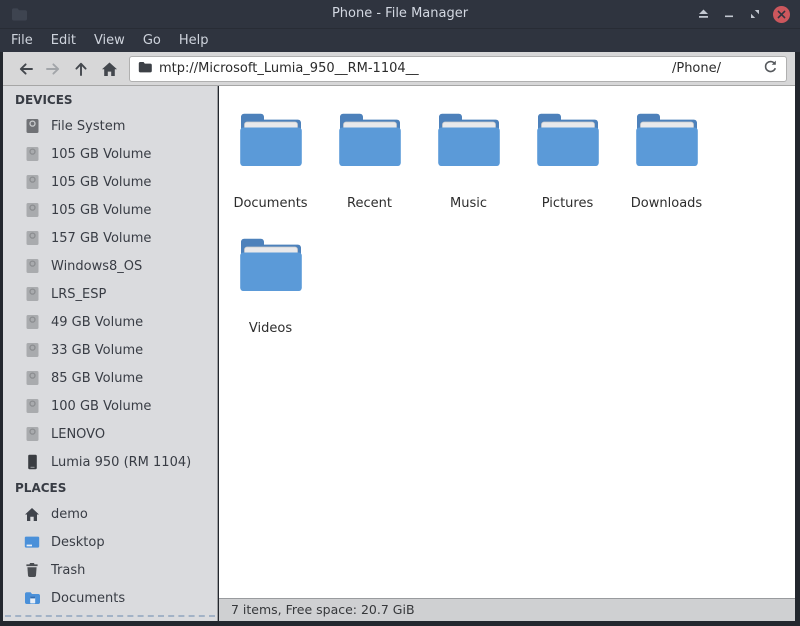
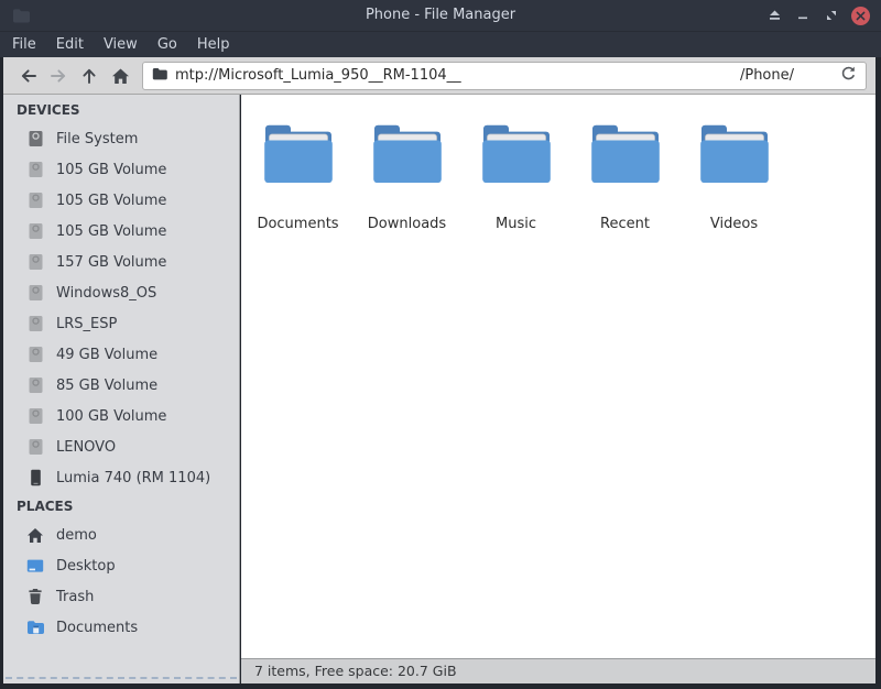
  Phone - File Manager
  File
  Edit
  View
  Go
  Help
  mtp://Microsoft_Lumia_950__RM-1104__
  /Phone/
  DEVICES
  File System
  105 GB Volume
  105 GB Volume
  105 GB Volume
  157 GB Volume
  Windows8_OS
  LRS_ESP
  49 GB Volume
- 33 GB Volume
  85 GB Volume
  100 GB Volume
  LENOVO
- Lumia 950 (RM 1104)
+ Lumia 740 (RM 1104)
  PLACES
  demo
  Desktop
  Trash
  Documents
  Documents
- Recent
+ Downloads
  Music
- Pictures
- Downloads
+ Recent
  Videos
  7 items, Free space: 20.7 GiB
